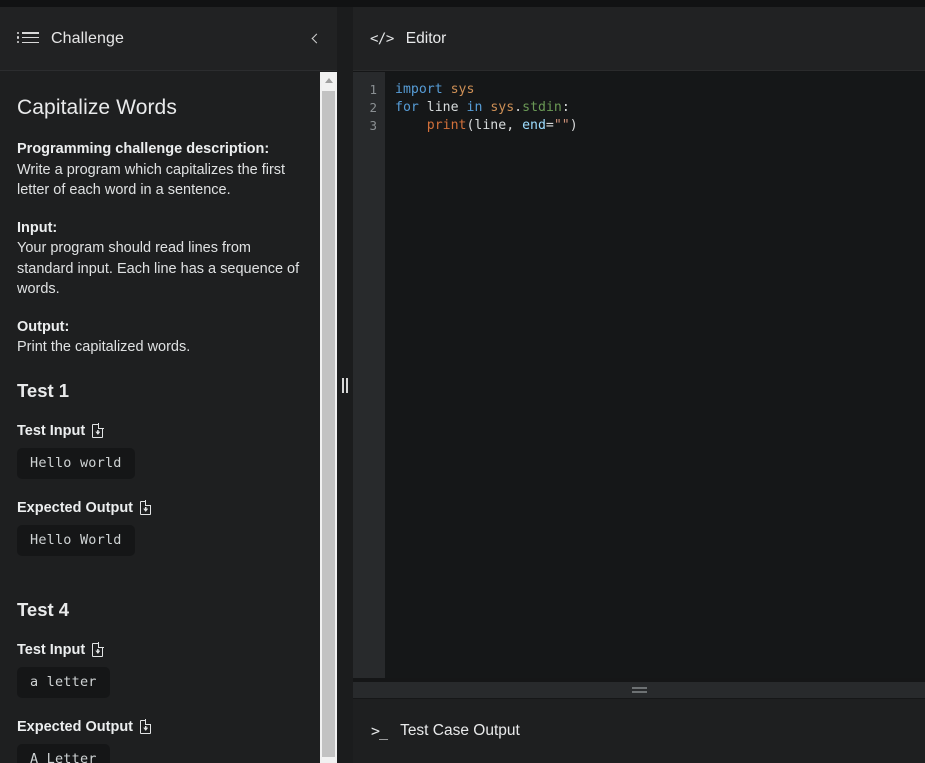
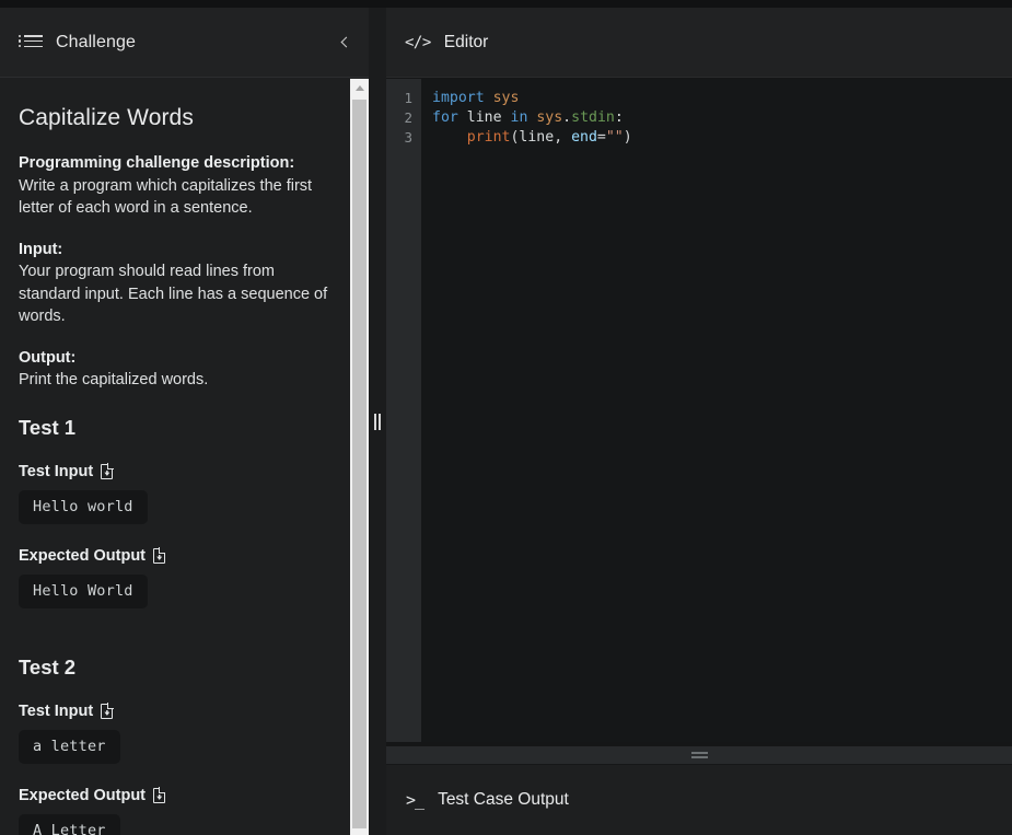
  Challenge
  Capitalize Words
  Programming challenge description:
  Write a program which capitalizes the first letter of each word in a sentence.
  Input:
  Your program should read lines from standard input. Each line has a sequence of words.
  Output:
  Print the capitalized words.
  Test 1
  Test Input
  Hello world
  Expected Output
  Hello World
- Test 4
+ Test 2
  Test Input
  a letter
  Expected Output
  A Letter
  </>
  Editor
  1
  2
  3
  import sys
  for line in sys.stdin:
  print(line, end="")
  >_
  Test Case Output
